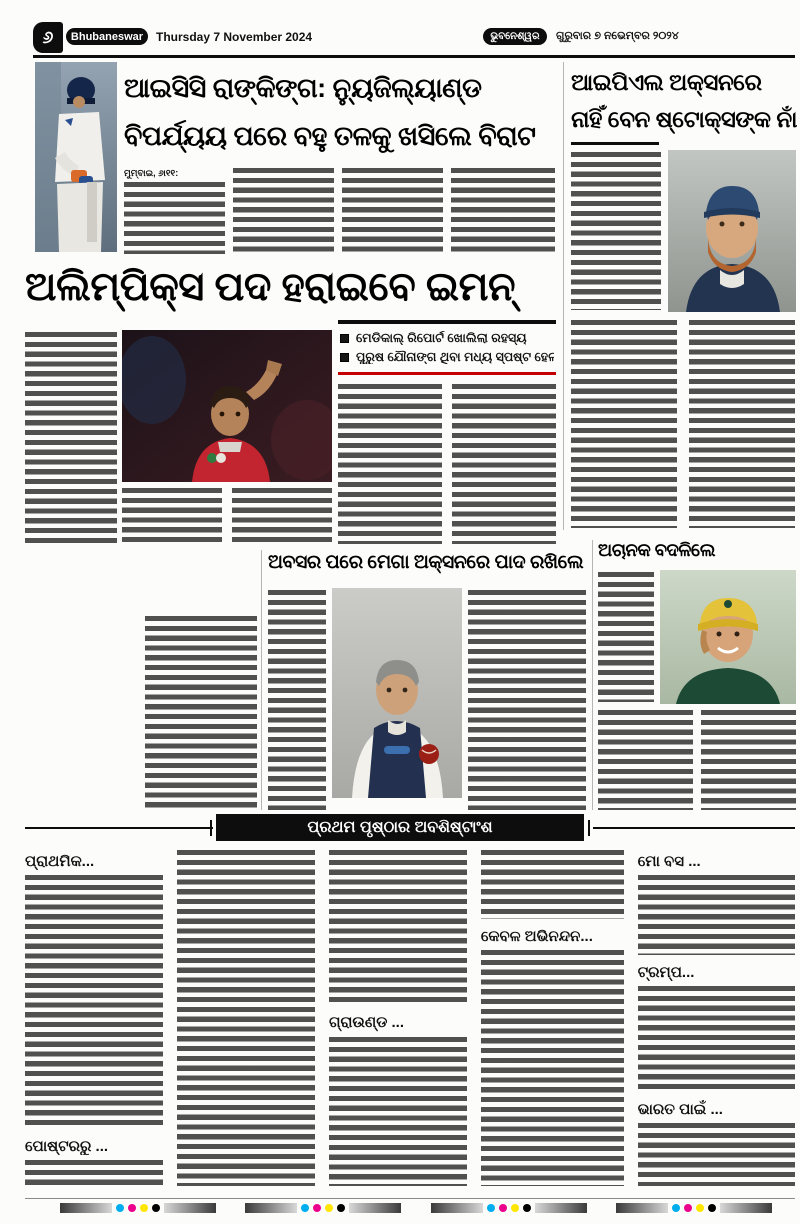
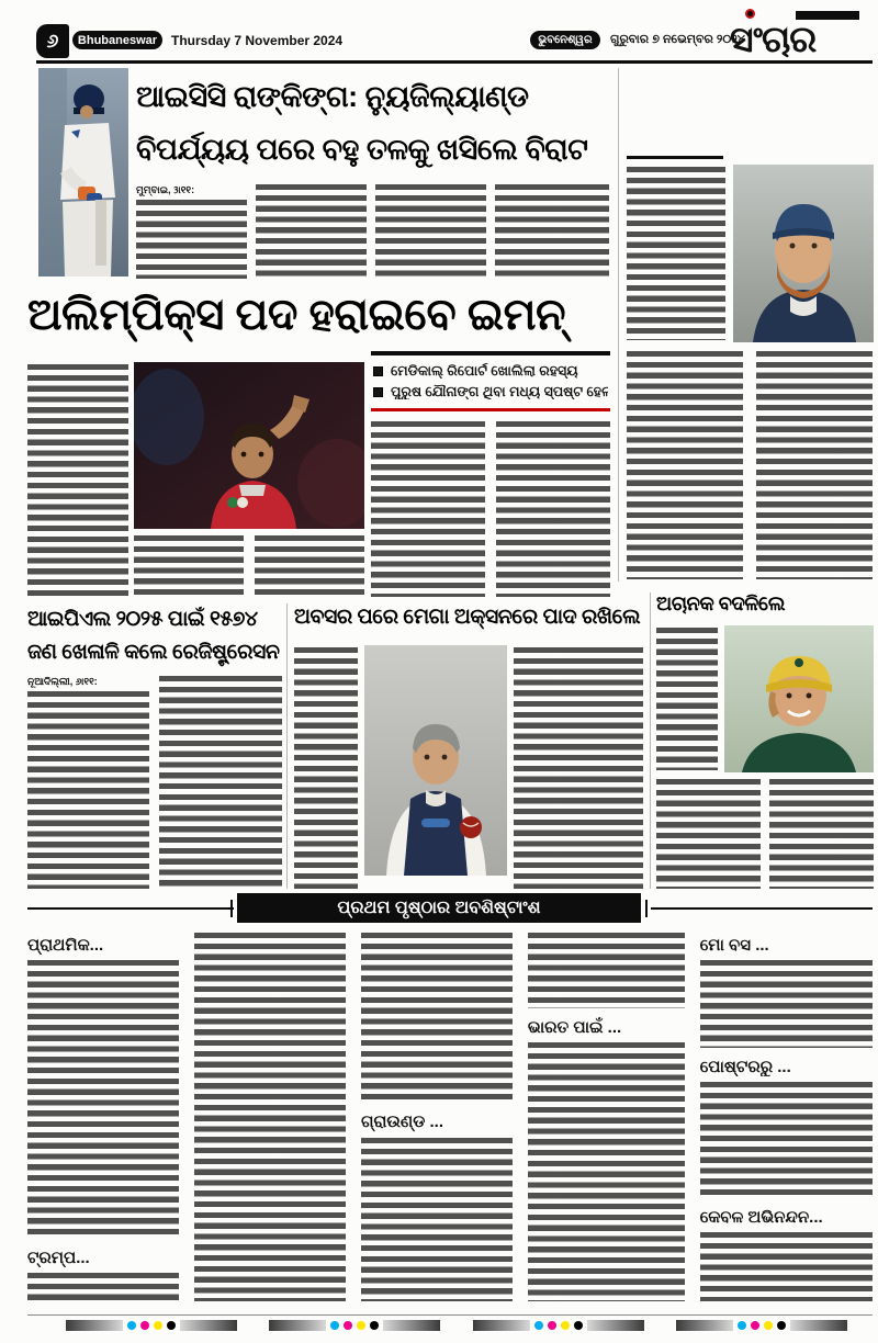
  ୬
  Bhubaneswar
  Thursday 7 November 2024
  ଭୁବନେଶ୍ୱର
  ଗୁରୁବାର ୭ ନଭେମ୍ବର ୨୦୨୪
+ ସଂଚାର
  ଆଇସିସି ରାଙ୍କିଙ୍ଗ: ନ୍ୟୁଜିଲ୍ୟାଣ୍ଡ ବିପର୍ଯ୍ୟୟ ପରେ ବହୁ ତଳକୁ ଖସିଲେ ବିରାଟ
- ମୁମ୍ବାଇ, ୬ା୧୧:
+ ମୁମ୍ବାଇ, 3ା୧୧:
- ଆଇପିଏଲ ଅକ୍ସନରେ ନାହିଁ ବେନ ଷ୍ଟୋକ୍ସଙ୍କ ନାଁ
  ଅଲିମ୍ପିକ୍ସ ପଦ ହରାଇବେ ଇମନ୍
  ମେଡିକାଲ୍ ରିପୋର୍ଟ ଖୋଲିଲା ରହସ୍ୟ
  ପୁରୁଷ ଯୌନାଙ୍ଗ ଥିବା ମଧ୍ୟ ସ୍ପଷ୍ଟ ହେଲା
+ ଆଇପିଏଲ ୨୦୨୫ ପାଇଁ ୧୫୭୪ ଜଣ ଖେଳାଳି କଲେ ରେଜିଷ୍ଟ୍ରେସନ
+ ନୂଆଦିଲ୍ଲୀ, ୬ା୧୧:
  ଅବସର ପରେ ମେଗା ଅକ୍ସନରେ ପାଦ ରଖିଲେ
  ପ୍ରଥମ ପୃଷ୍ଠାର ଅବଶିଷ୍ଟାଂଶ
  ପ୍ରାଥମିକ...
- ପୋଷ୍ଟରରୁ ...
+ ଟ୍ରମ୍ପ...
  ଗ୍ରାଉଣ୍ଡ ...
- କେବଳ ଅଭିନନ୍ଦନ...
+ ଭାରତ ପାଇଁ ...
  ମୋ ବସ ...
- ଟ୍ରମ୍ପ...
+ ପୋଷ୍ଟରରୁ ...
- ଭାରତ ପାଇଁ ...
+ କେବଳ ଅଭିନନ୍ଦନ...
